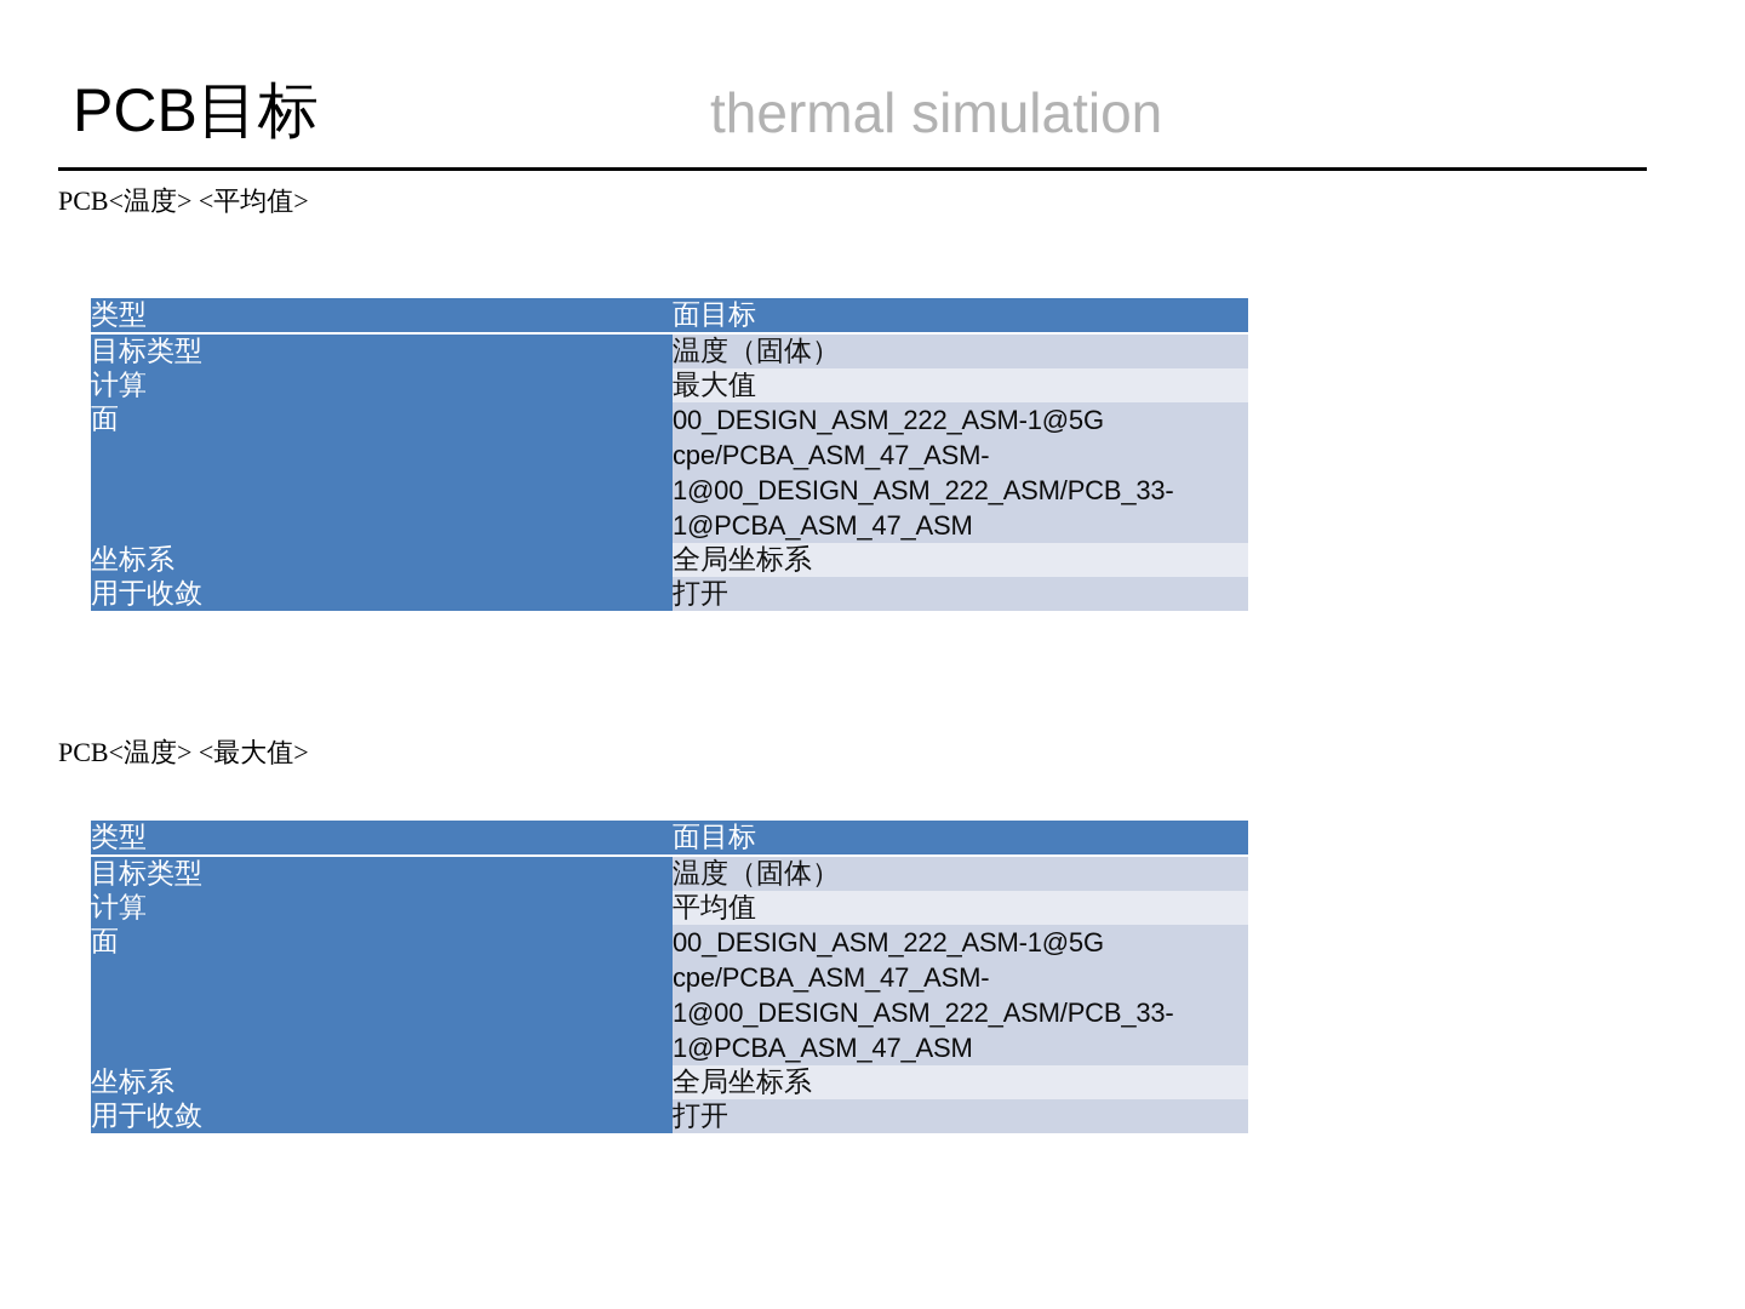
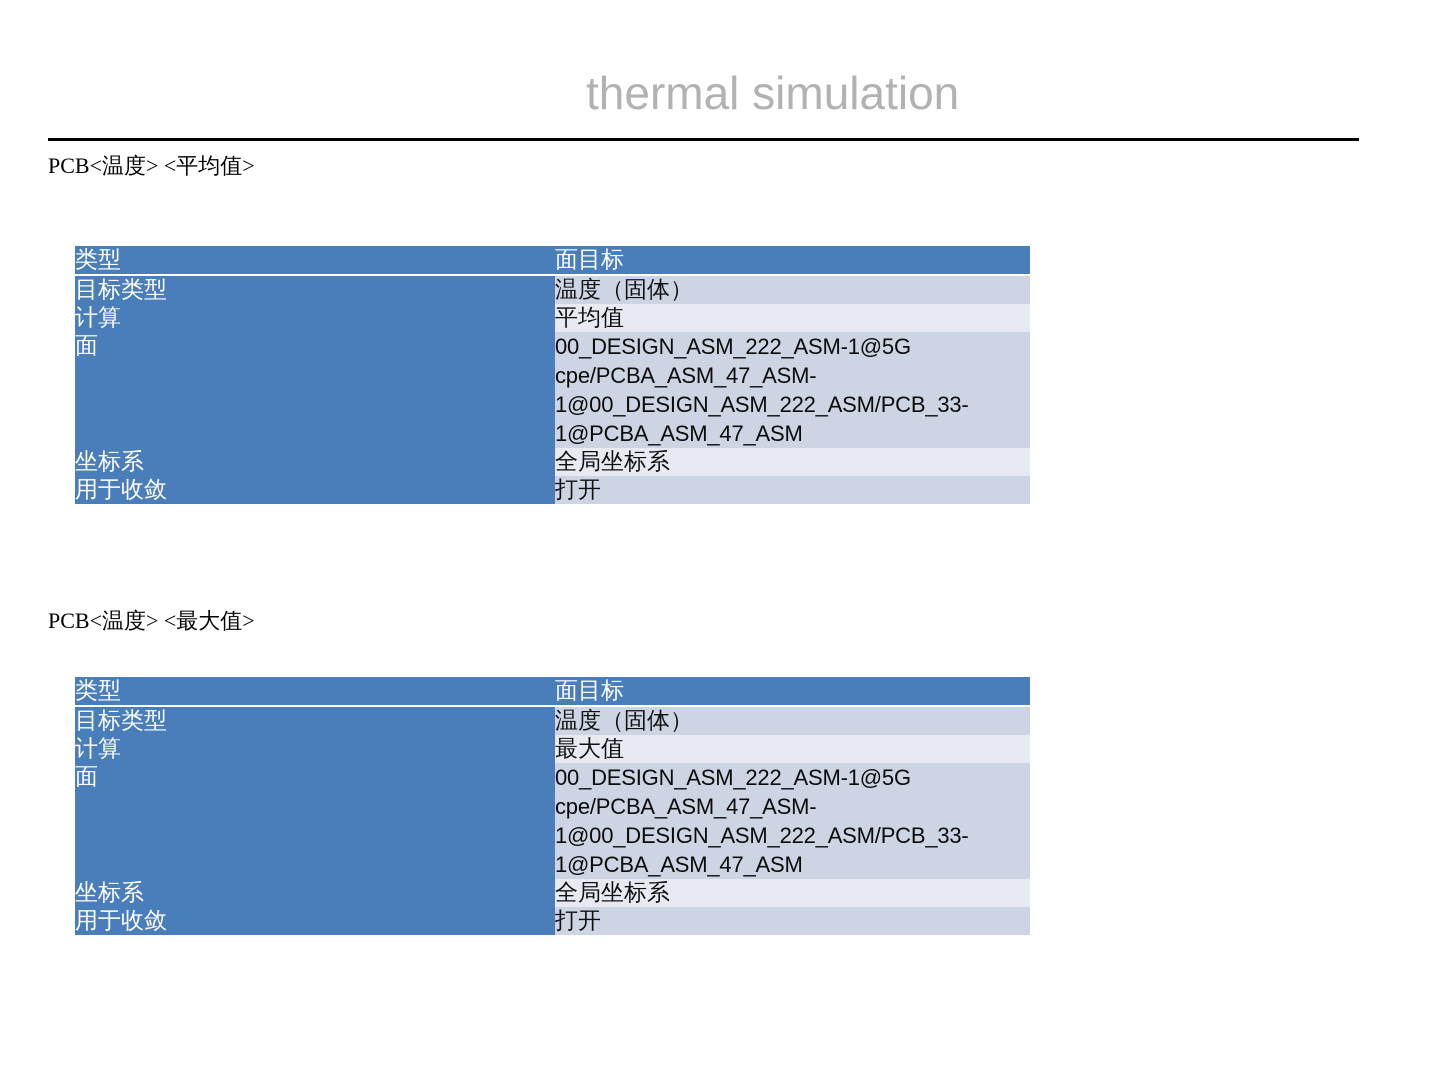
- PCB目标
  thermal simulation
  PCB<温度> <平均值>
  类型	面目标
  目标类型	温度（固体）
- 计算	最大值
+ 计算	平均值
  面	00_DESIGN_ASM_222_ASM-1@5G cpe/PCBA_ASM_47_ASM- 1@00_DESIGN_ASM_222_ASM/PCB_33- 1@PCBA_ASM_47_ASM
  坐标系	全局坐标系
  用于收敛	打开
  PCB<温度> <最大值>
  类型	面目标
  目标类型	温度（固体）
- 计算	平均值
+ 计算	最大值
  面	00_DESIGN_ASM_222_ASM-1@5G cpe/PCBA_ASM_47_ASM- 1@00_DESIGN_ASM_222_ASM/PCB_33- 1@PCBA_ASM_47_ASM
  坐标系	全局坐标系
  用于收敛	打开
